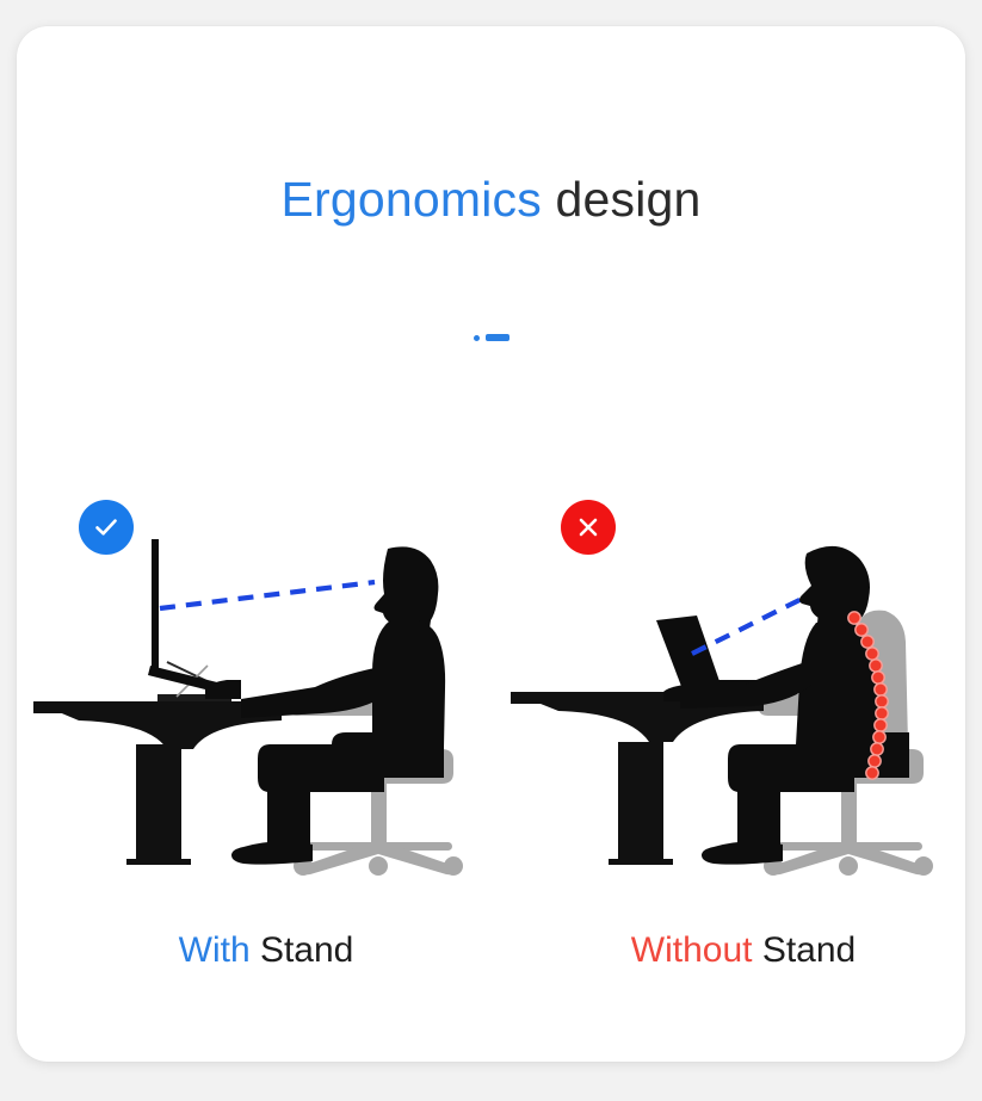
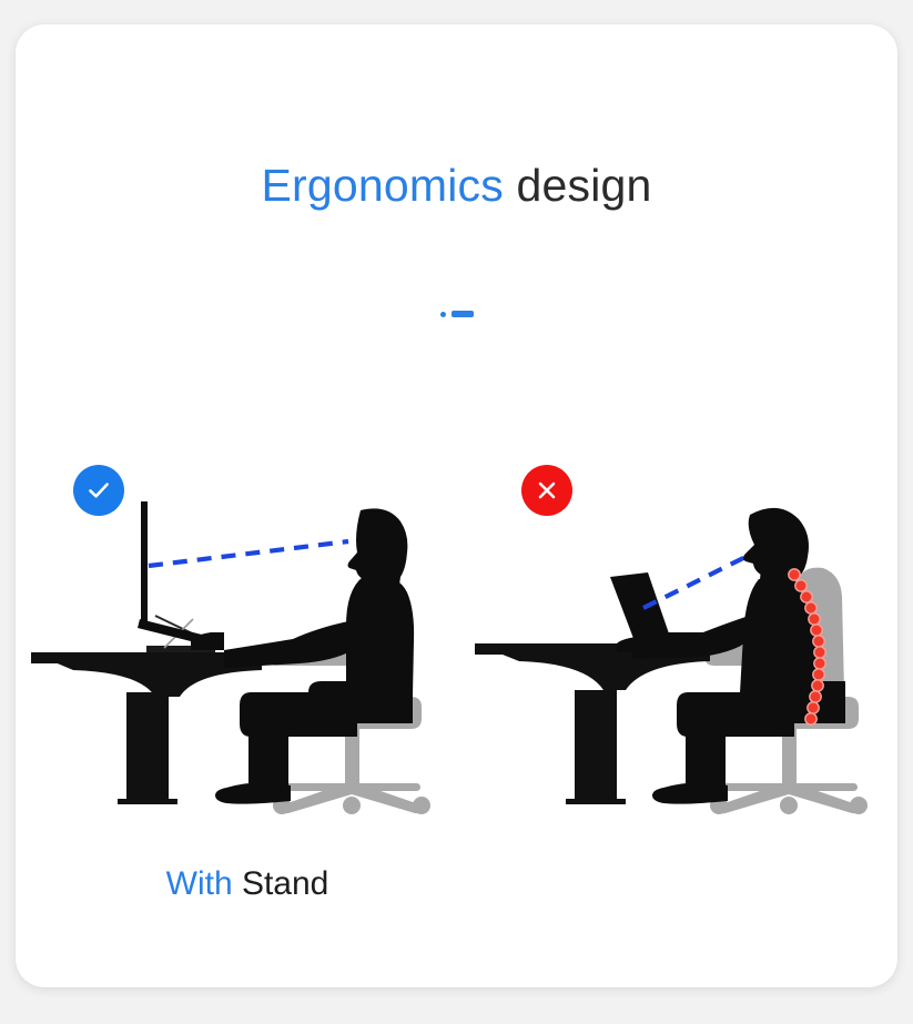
  Ergonomics design
  With Stand
- Without Stand
